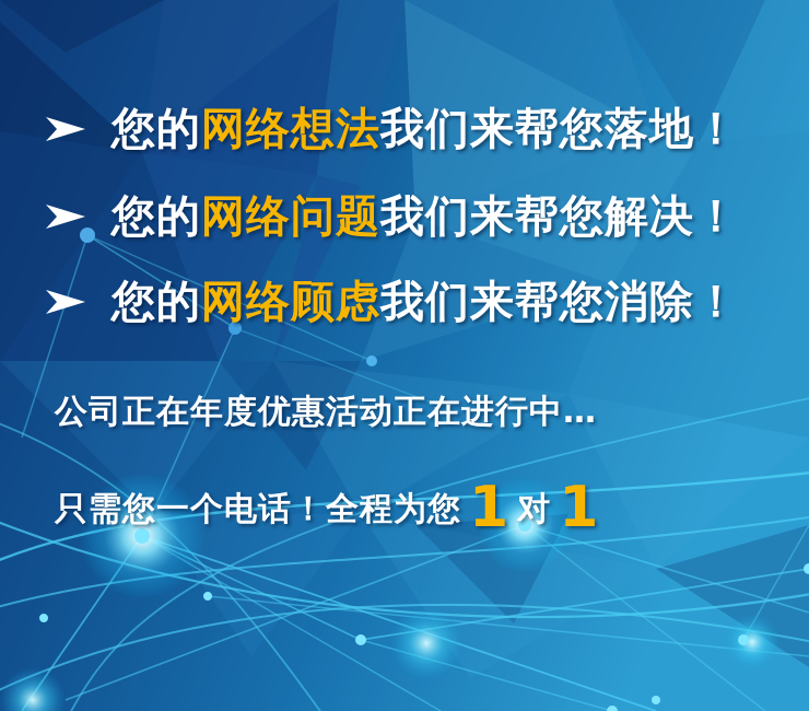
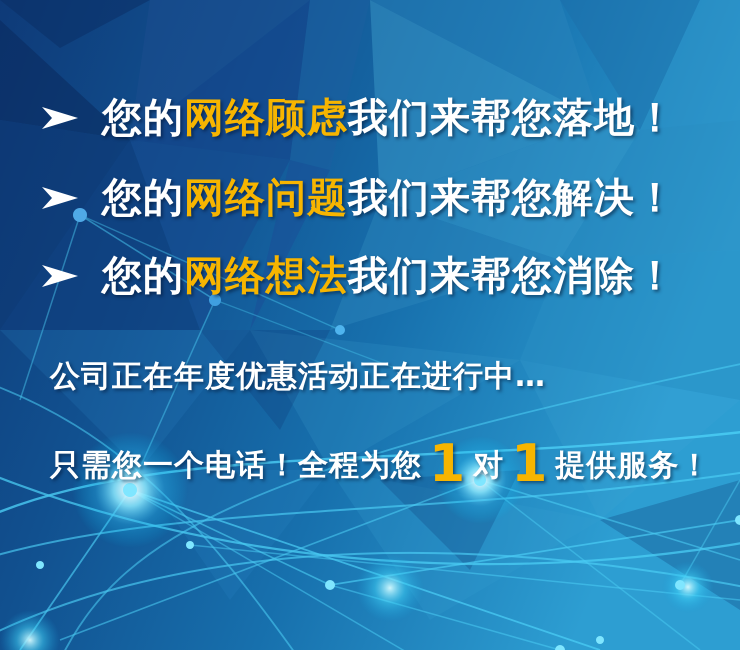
- 您的网络想法我们来帮您落地！
+ 您的网络顾虑我们来帮您落地！
  您的网络问题我们来帮您解决！
- 您的网络顾虑我们来帮您消除！
+ 您的网络想法我们来帮您消除！
  公司正在年度优惠活动正在进行中…
  只需您一个电话！全程为您
  1
  对
  1
+ 提供服务！
